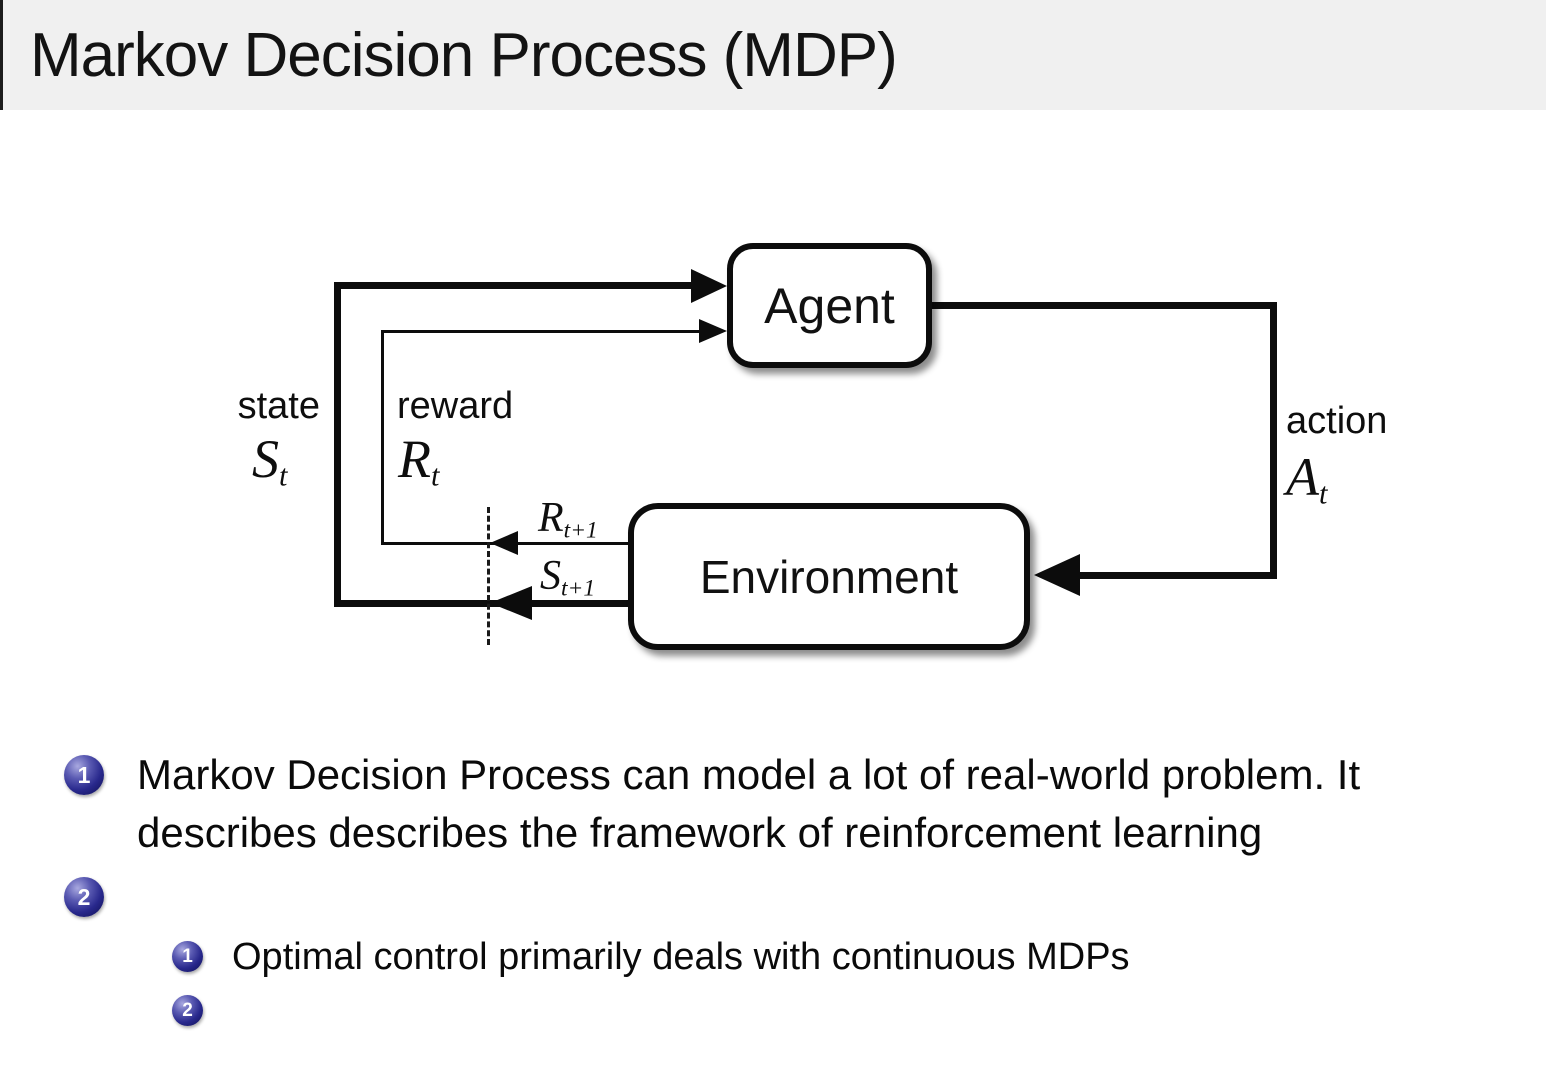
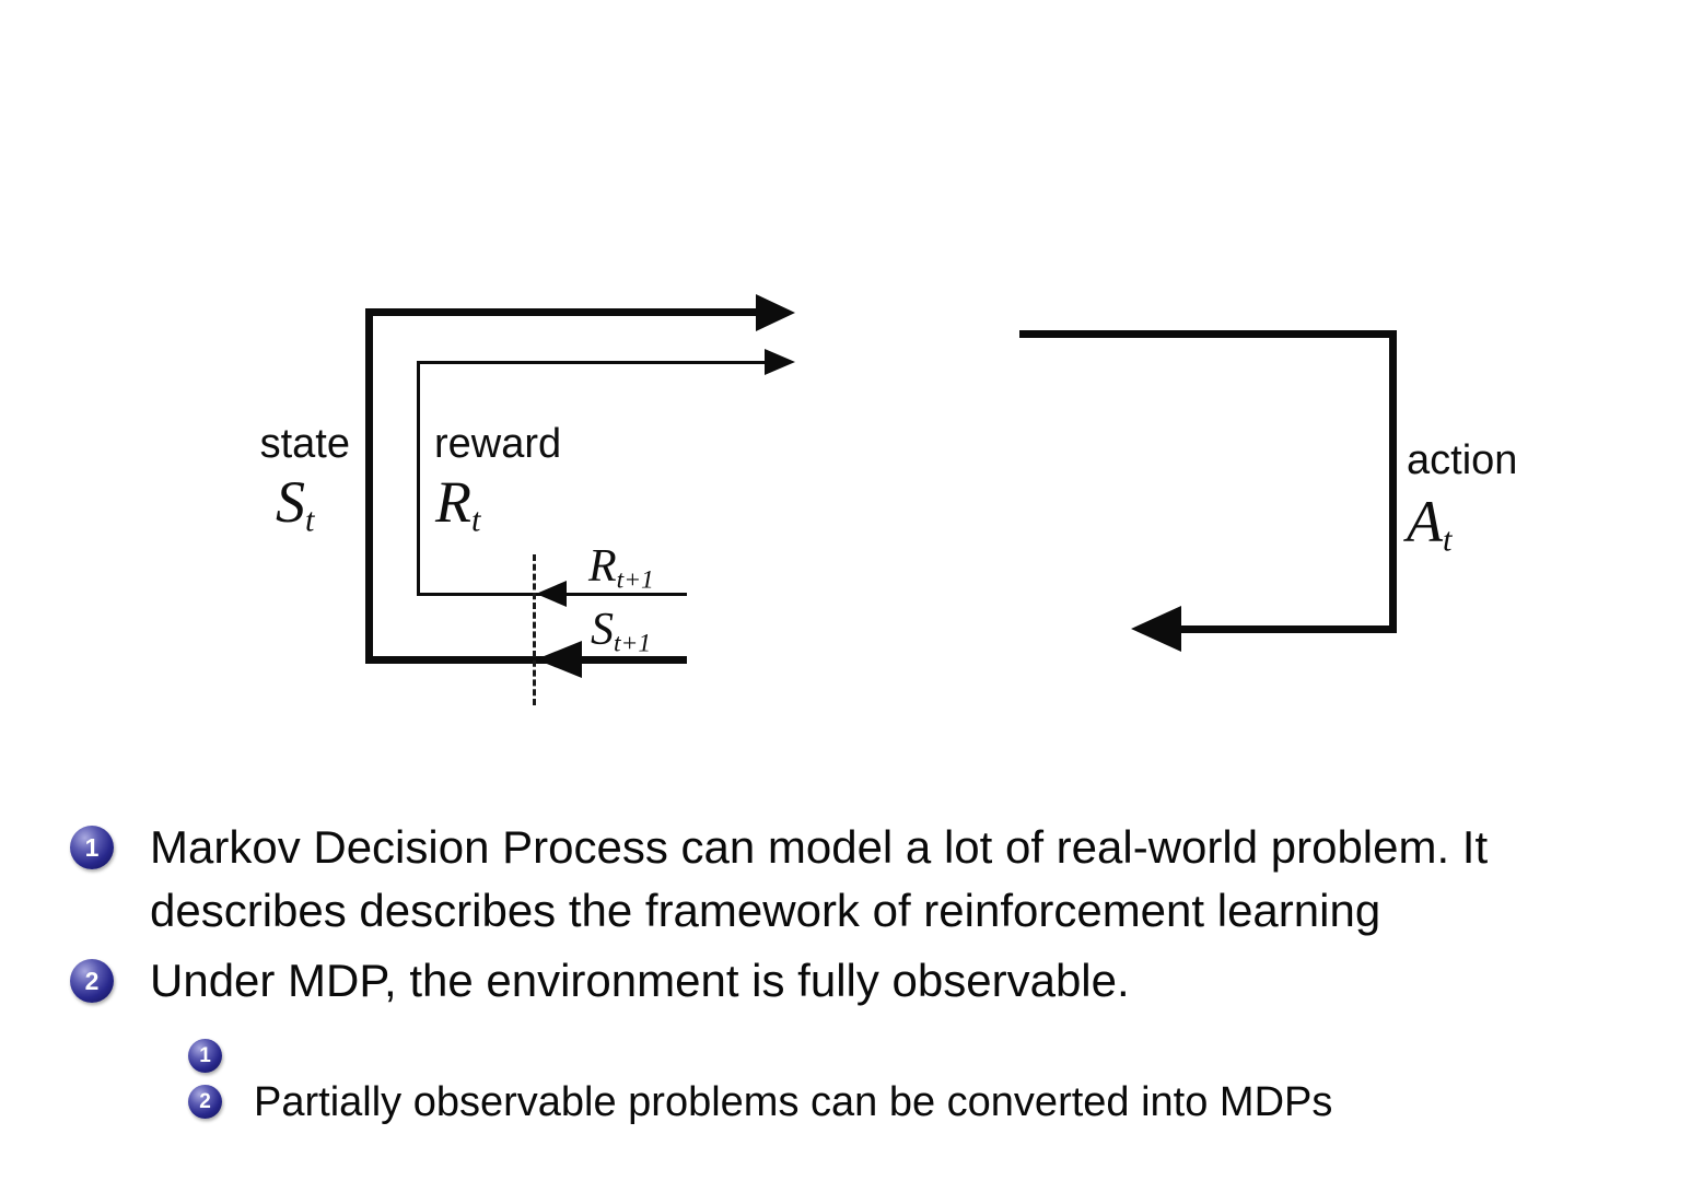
- Markov Decision Process (MDP)
- Agent
- Environment
  state
  St
  reward
  Rt
  action
  At
  Rt+1
  St+1
  1
  Markov Decision Process can model a lot of real-world problem. It describes describes the framework of reinforcement learning
  2
+ Under MDP, the environment is fully observable.
  1
- Optimal control primarily deals with continuous MDPs
  2
+ Partially observable problems can be converted into MDPs
